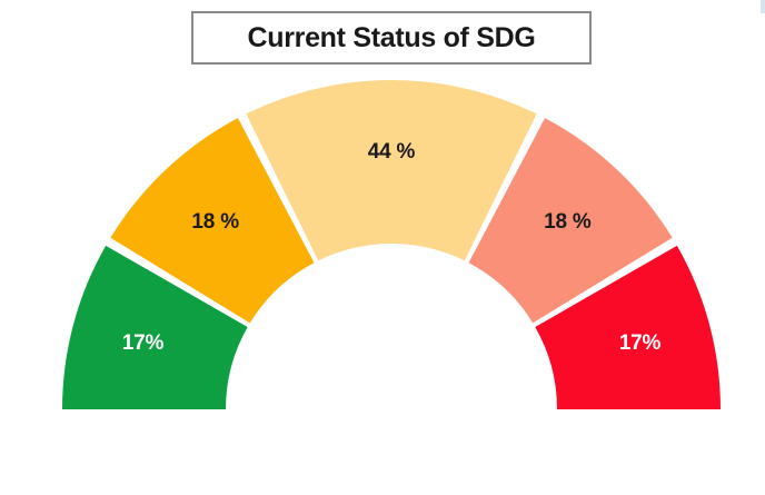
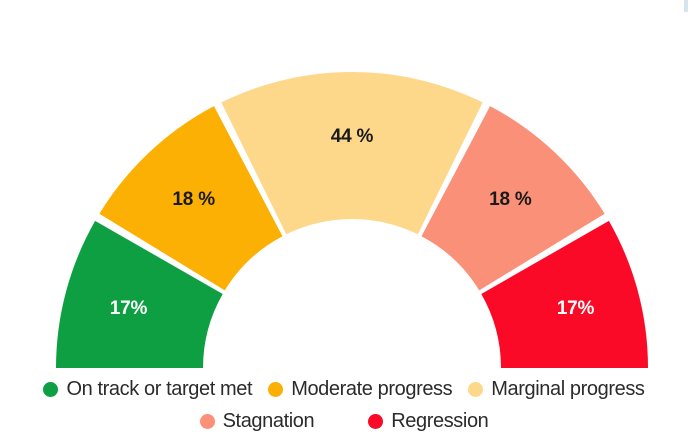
- Current Status of SDG
  17%
  18 %
  44 %
  18 %
  17%
+ On track or target met
+ Moderate progress
+ Marginal progress
+ Stagnation
+ Regression
